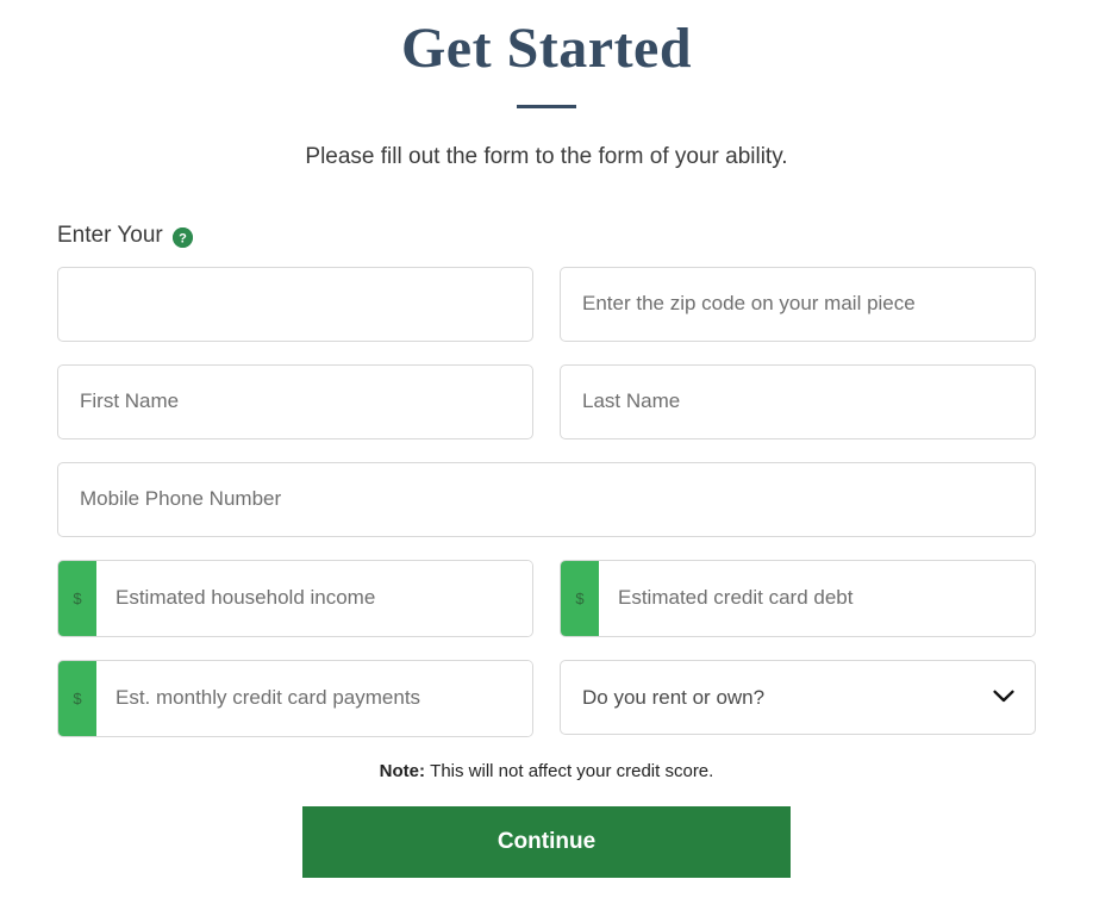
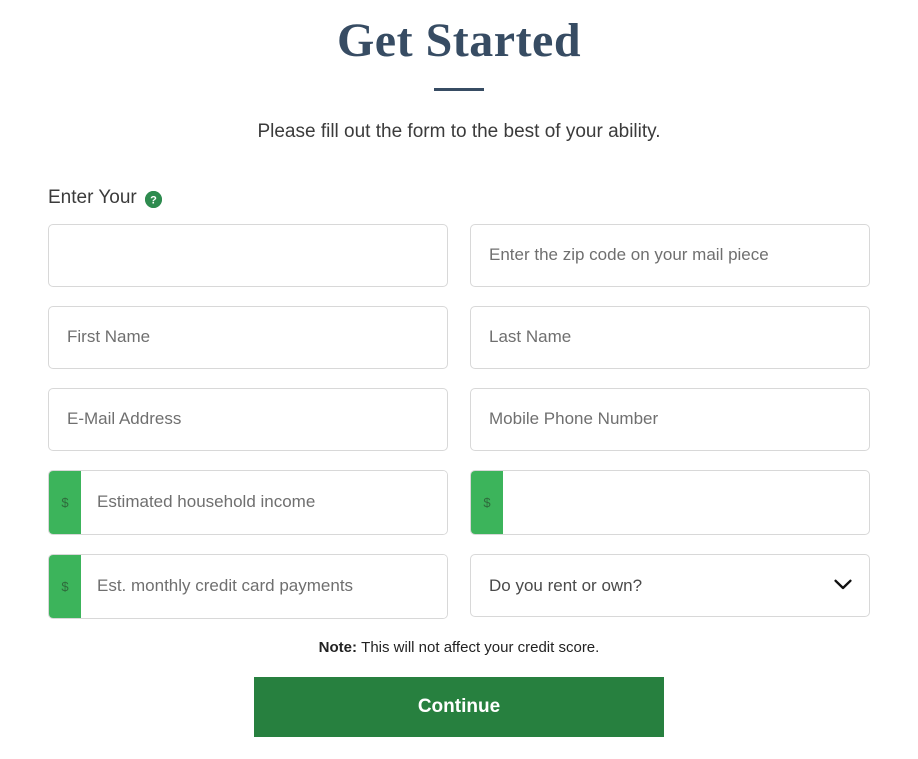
  Get Started
- Please fill out the form to the form of your ability.
+ Please fill out the form to the best of your ability.
  Enter Your
  ?
  Enter the zip code on your mail piece
  First Name
  Last Name
+ E-Mail Address
  Mobile Phone Number
  $
  Estimated household income
  $
- Estimated credit card debt
  $
  Est. monthly credit card payments
  Do you rent or own?
  Note: This will not affect your credit score.
  Continue
